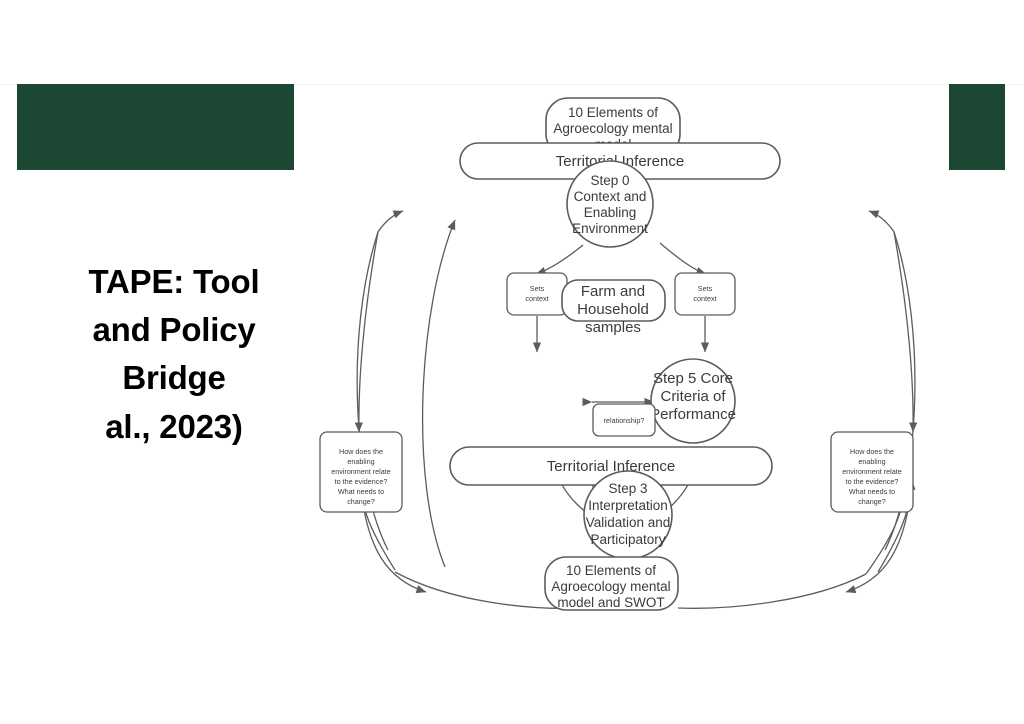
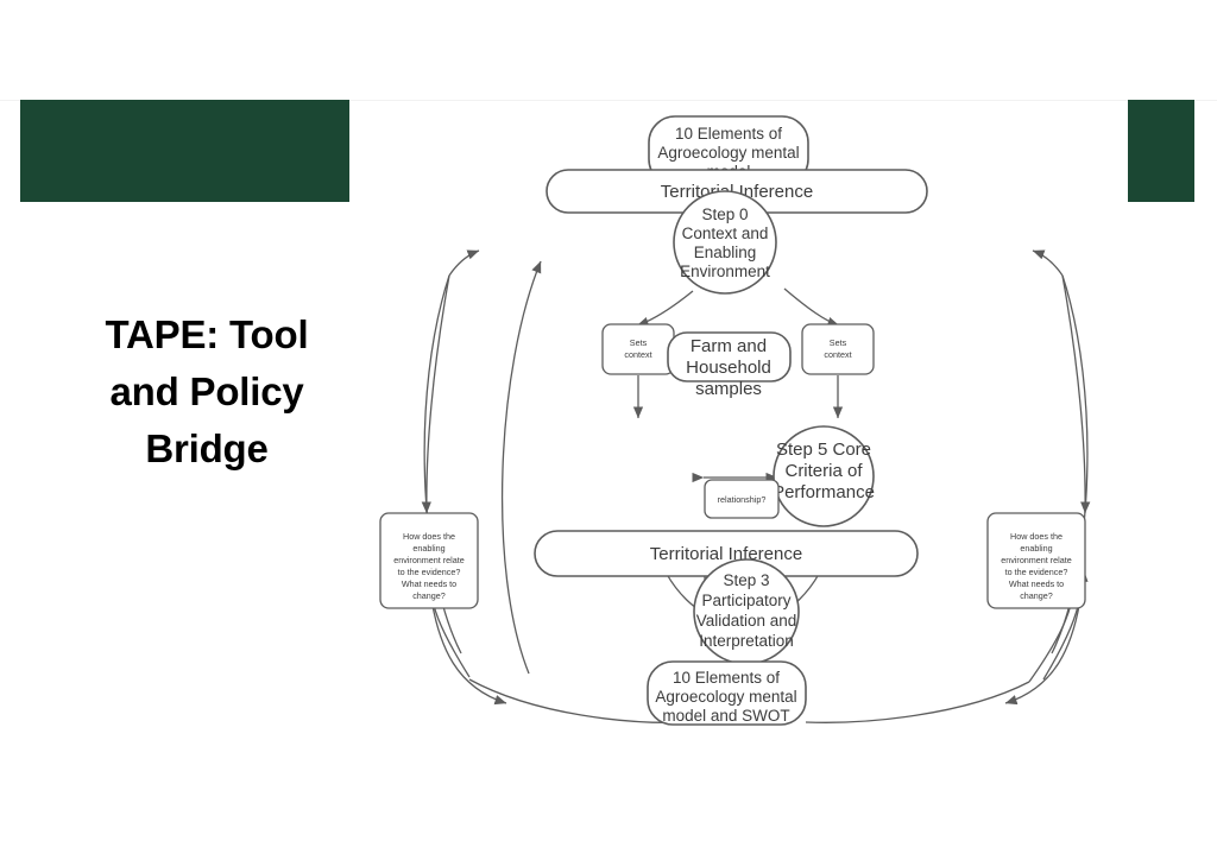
  TAPE: Tool
  and Policy
  Bridge
- al., 2023)
  10 Elements of
  Agroecology mental
  Territo Inference
  Step 0
  Context and
  Enabling
  Environment
  Sets
  context
  Sets
  context
  Step 5 Core
  Criteria of
  erformance
  Farm and
  Household
  samples
  relationship?
  Territorial Inference
  Step 3
- Interpretation
+ Participatory
  Validation and
- Participatory
+ Interpretation
  10 Elements of
  Agroecology mental
  model and SWOT
  How does the
  enabling
  environment relate
  to the evidence?
  What needs to
  change?
  How does the
  enabling
  environment relate
  to the evidence?
  What needs to
  change?
